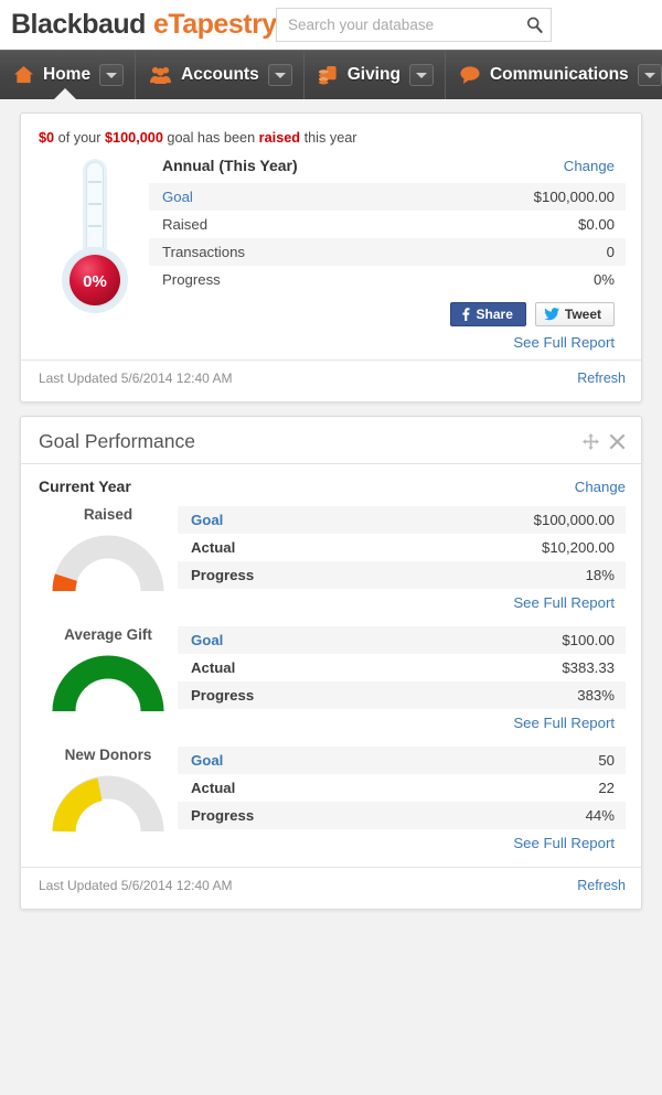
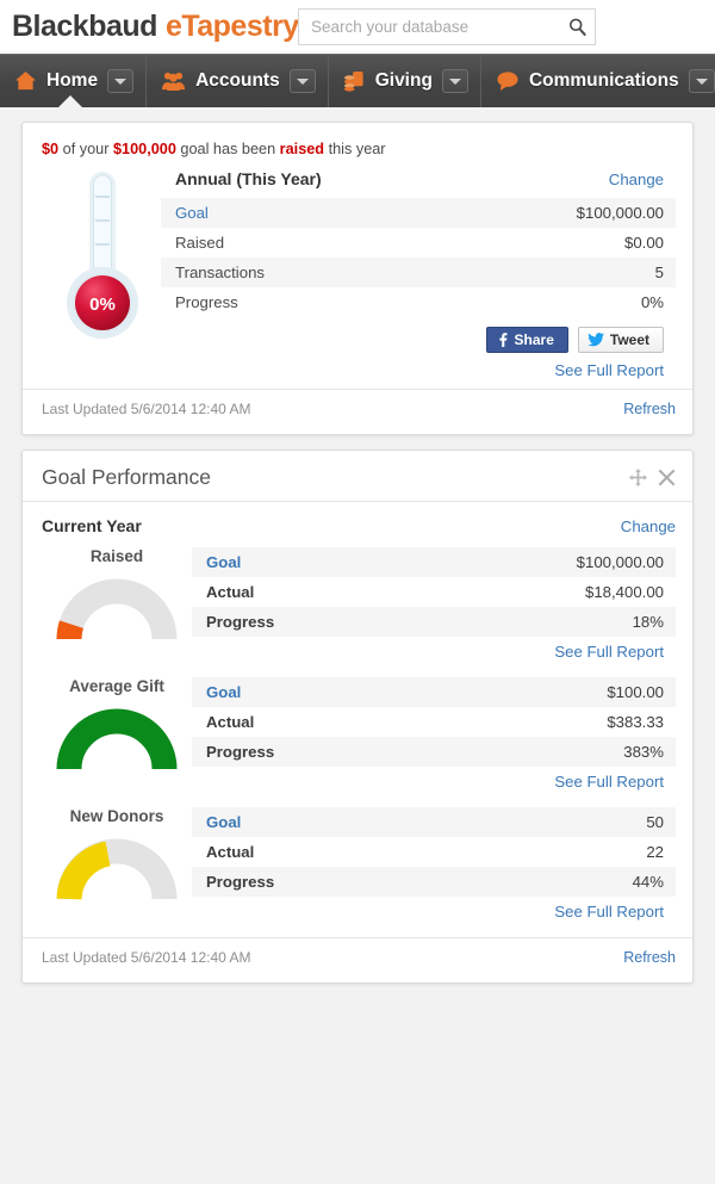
  Blackbaud eTapestry
  Search your database
  Home
  Accounts
  Giving
  Communications
  $0 of your $100,000 goal has been raised this year
  0%
  Annual (This Year)
  Change
  Goal
  $100,000.00
  Raised
  $0.00
  Transactions
- 0
+ 5
  Progress
  0%
  Share
  Tweet
  See Full Report
  Last Updated 5/6/2014 12:40 AM
  Refresh
  Goal Performance
  Current Year
  Change
  Raised
  Goal
  $100,000.00
  Actual
- $10,200.00
+ $18,400.00
  Progress
  18%
  See Full Report
  Average Gift
  Goal
  $100.00
  Actual
  $383.33
  Progress
  383%
  See Full Report
  New Donors
  Goal
  50
  Actual
  22
  Progress
  44%
  See Full Report
  Last Updated 5/6/2014 12:40 AM
  Refresh
